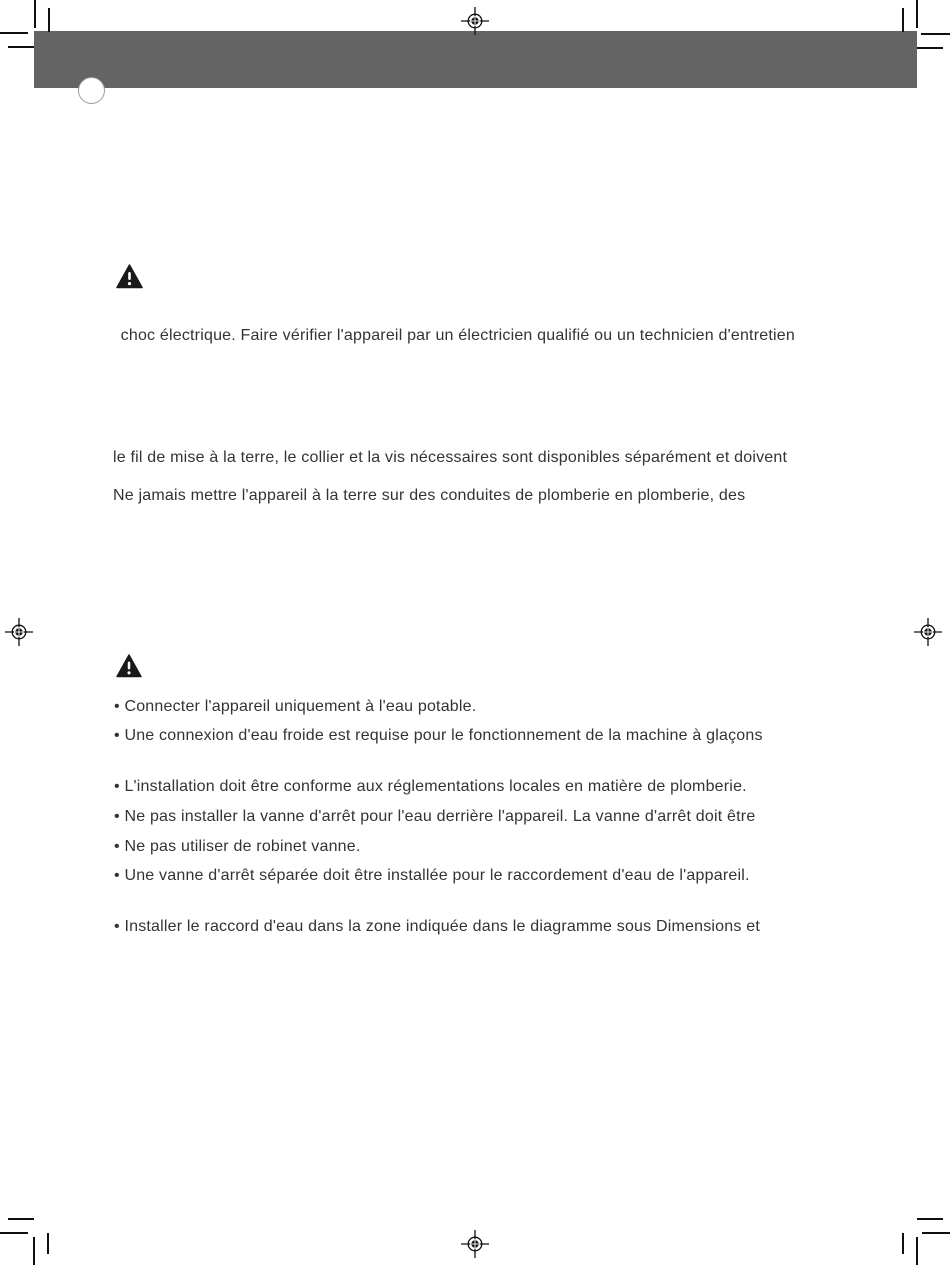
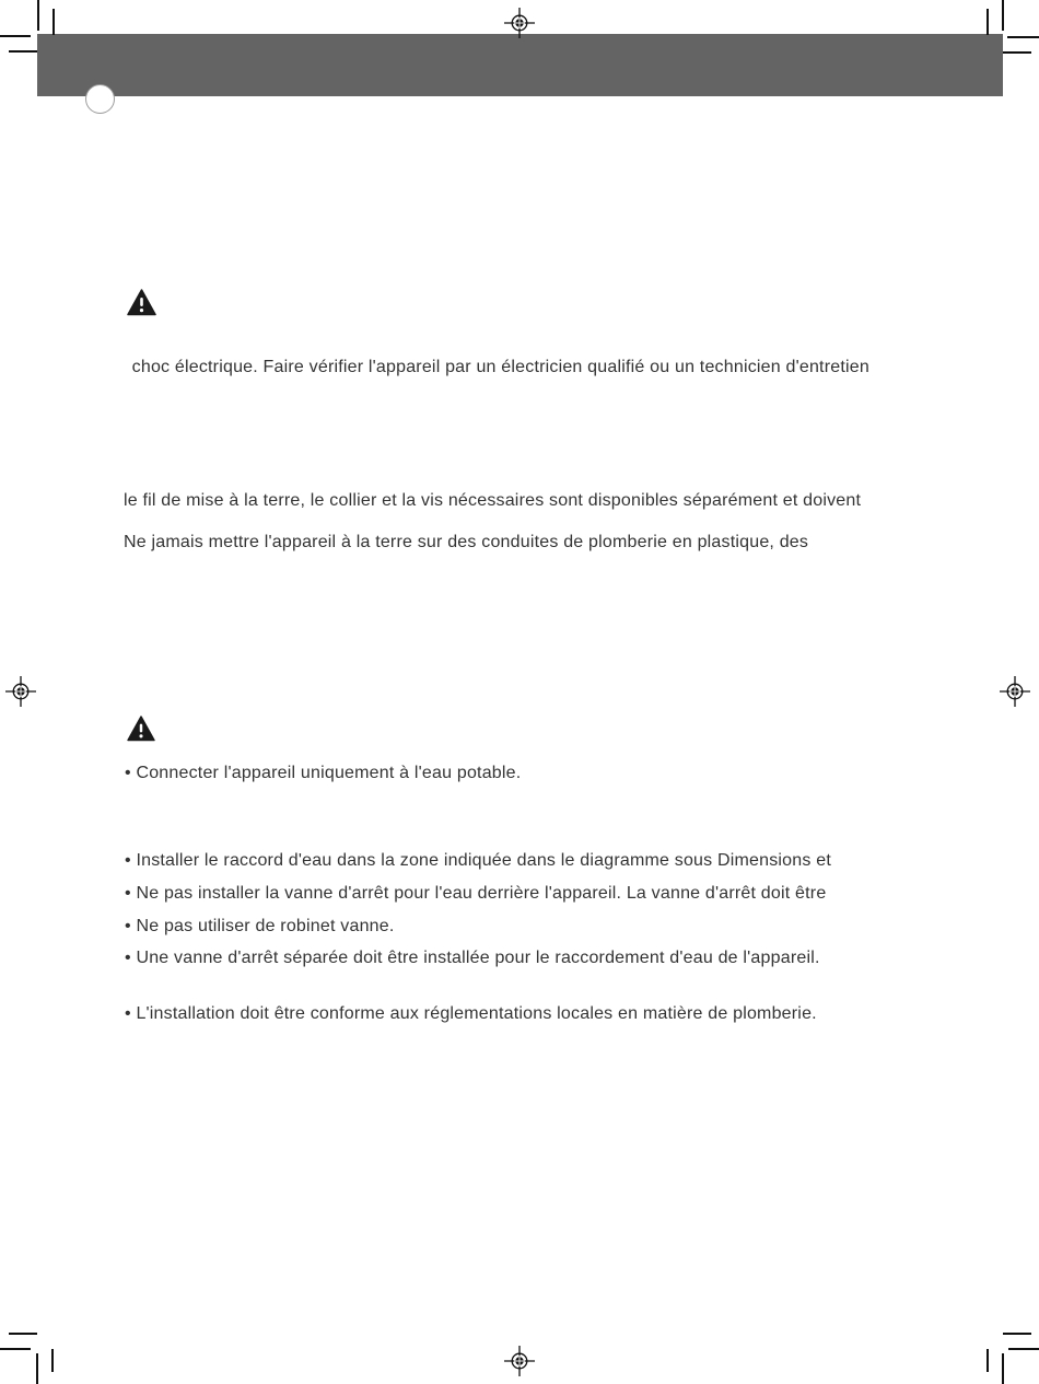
  choc électrique. Faire vérifier l'appareil par un électricien qualifié ou un technicien d'entretien
  le fil de mise à la terre, le collier et la vis nécessaires sont disponibles séparément et doivent
- Ne jamais mettre l'appareil à la terre sur des conduites de plomberie en plomberie, des
+ Ne jamais mettre l'appareil à la terre sur des conduites de plomberie en plastique, des
  • Connecter l'appareil uniquement à l'eau potable.
- • Une connexion d'eau froide est requise pour le fonctionnement de la machine à glaçons
- • L'installation doit être conforme aux réglementations locales en matière de plomberie.
+ • Installer le raccord d'eau dans la zone indiquée dans le diagramme sous Dimensions et
  • Ne pas installer la vanne d'arrêt pour l'eau derrière l'appareil. La vanne d'arrêt doit être
  • Ne pas utiliser de robinet vanne.
  • Une vanne d'arrêt séparée doit être installée pour le raccordement d'eau de l'appareil.
- • Installer le raccord d'eau dans la zone indiquée dans le diagramme sous Dimensions et
+ • L'installation doit être conforme aux réglementations locales en matière de plomberie.
